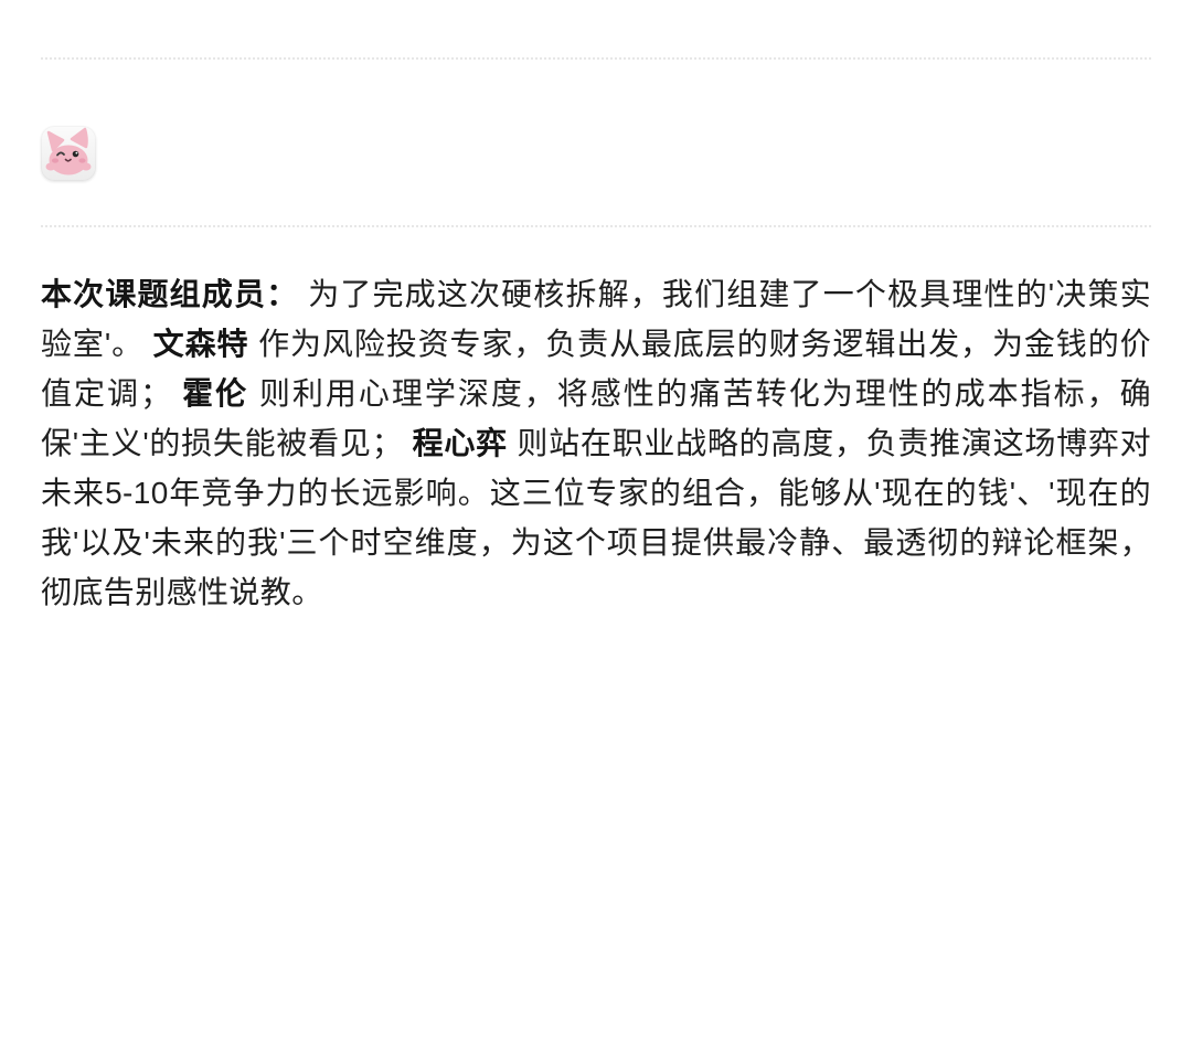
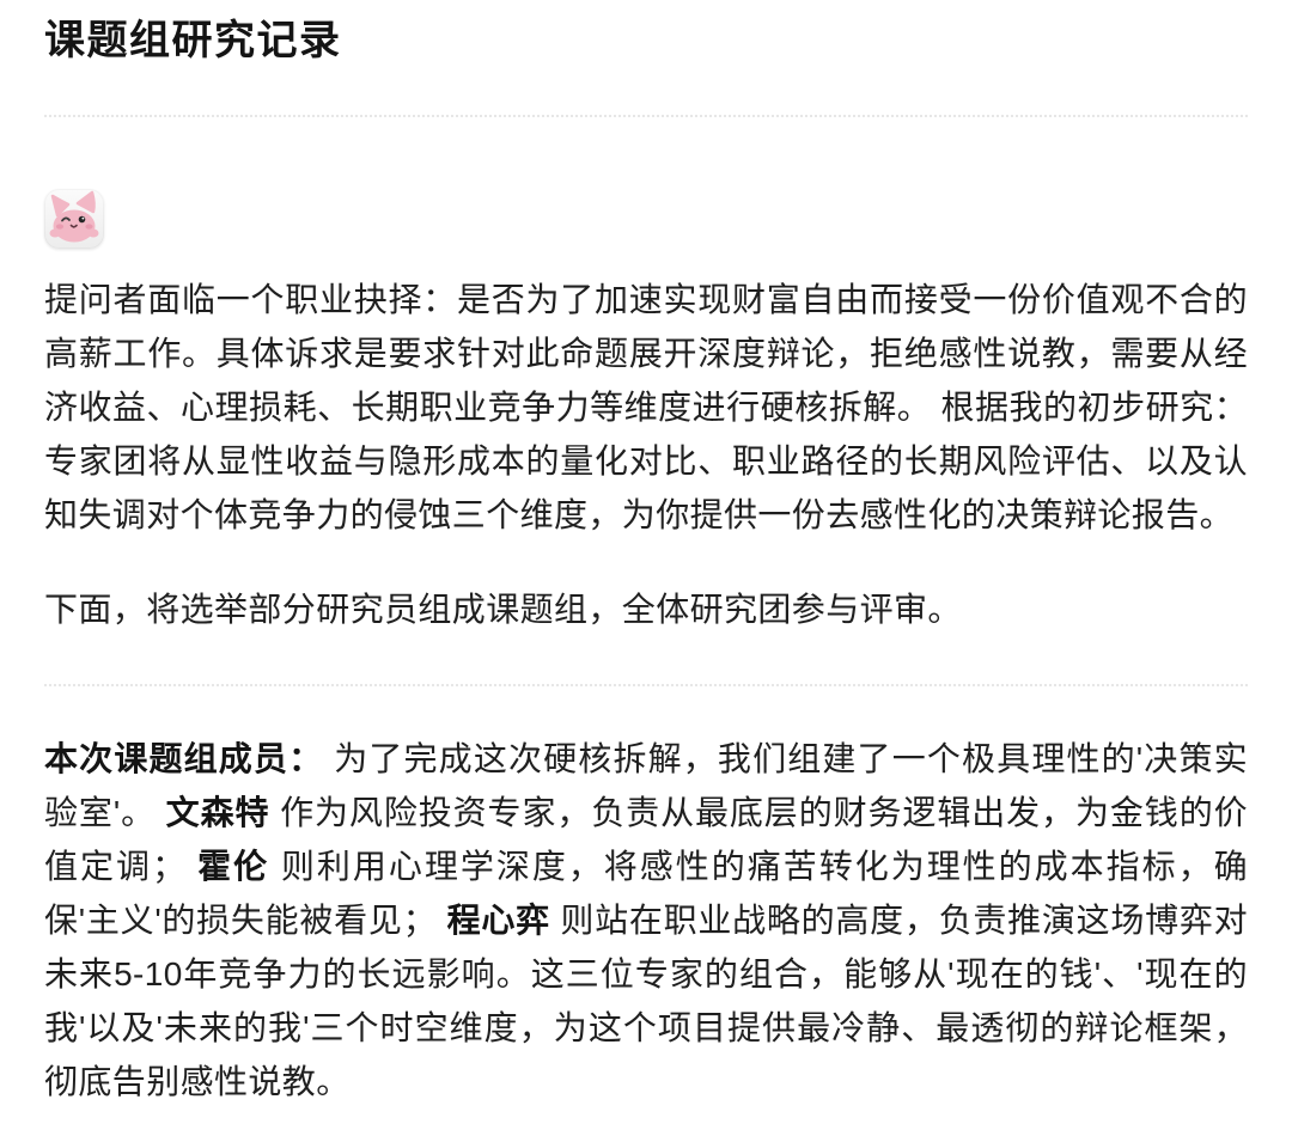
+ 课题组研究记录
+ 提问者面临一个职业抉择：是否为了加速实现财富自由而接受一份价值观不合的高薪工作。具体诉求是要求针对此命题展开深度辩论，拒绝感性说教，需要从经济收益、心理损耗、长期职业竞争力等维度进行硬核拆解。 根据我的初步研究：专家团将从显性收益与隐形成本的量化对比、职业路径的长期风险评估、以及认知失调对个体竞争力的侵蚀三个维度，为你提供一份去感性化的决策辩论报告。
+ 下面，将选举部分研究员组成课题组，全体研究团参与评审。
  本次课题组成员： 为了完成这次硬核拆解，我们组建了一个极具理性的'决策实验室'。 文森特 作为风险投资专家，负责从最底层的财务逻辑出发，为金钱的价值定调； 霍伦 则利用心理学深度，将感性的痛苦转化为理性的成本指标，确保'主义'的损失能被看见； 程心弈 则站在职业战略的高度，负责推演这场博弈对未来5-10年竞争力的长远影响。这三位专家的组合，能够从'现在的钱'、'现在的我'以及'未来的我'三个时空维度，为这个项目提供最冷静、最透彻的辩论框架，彻底告别感性说教。
